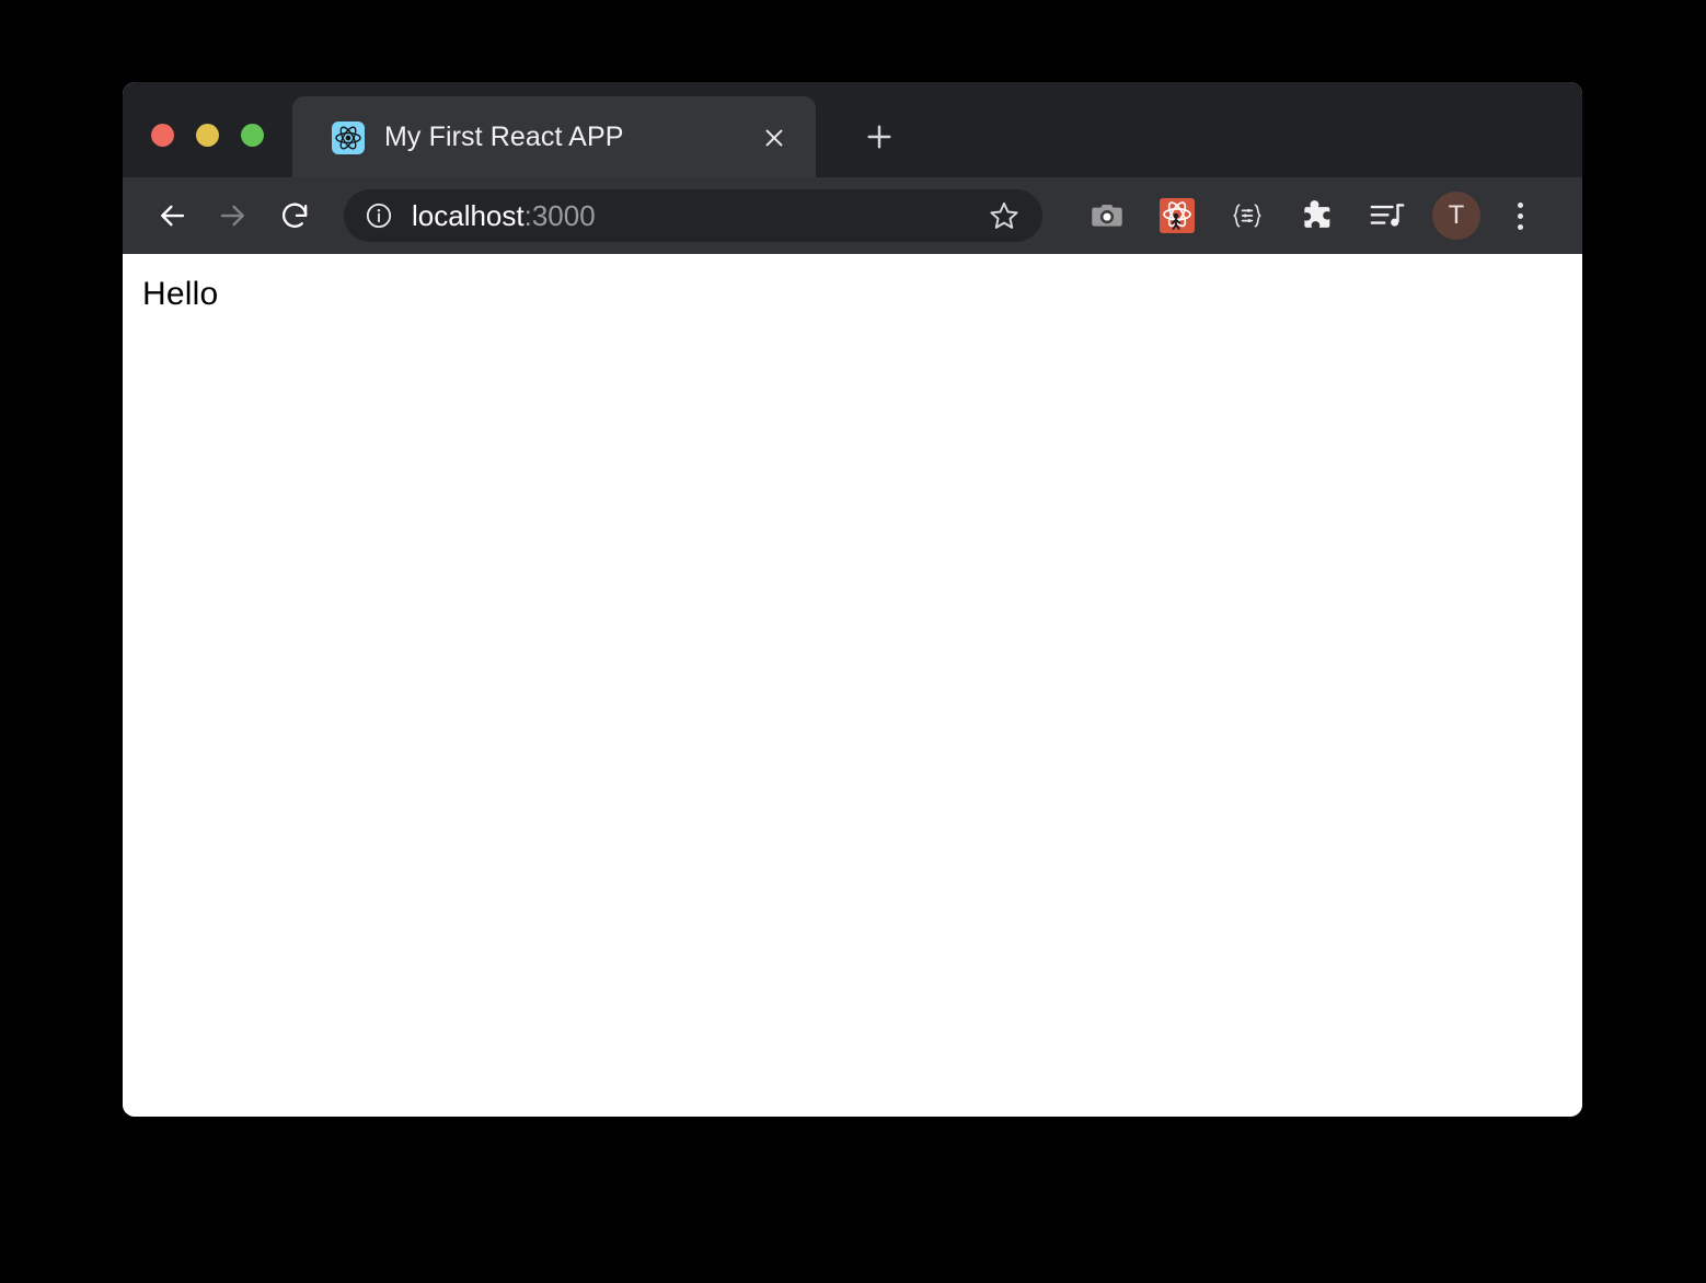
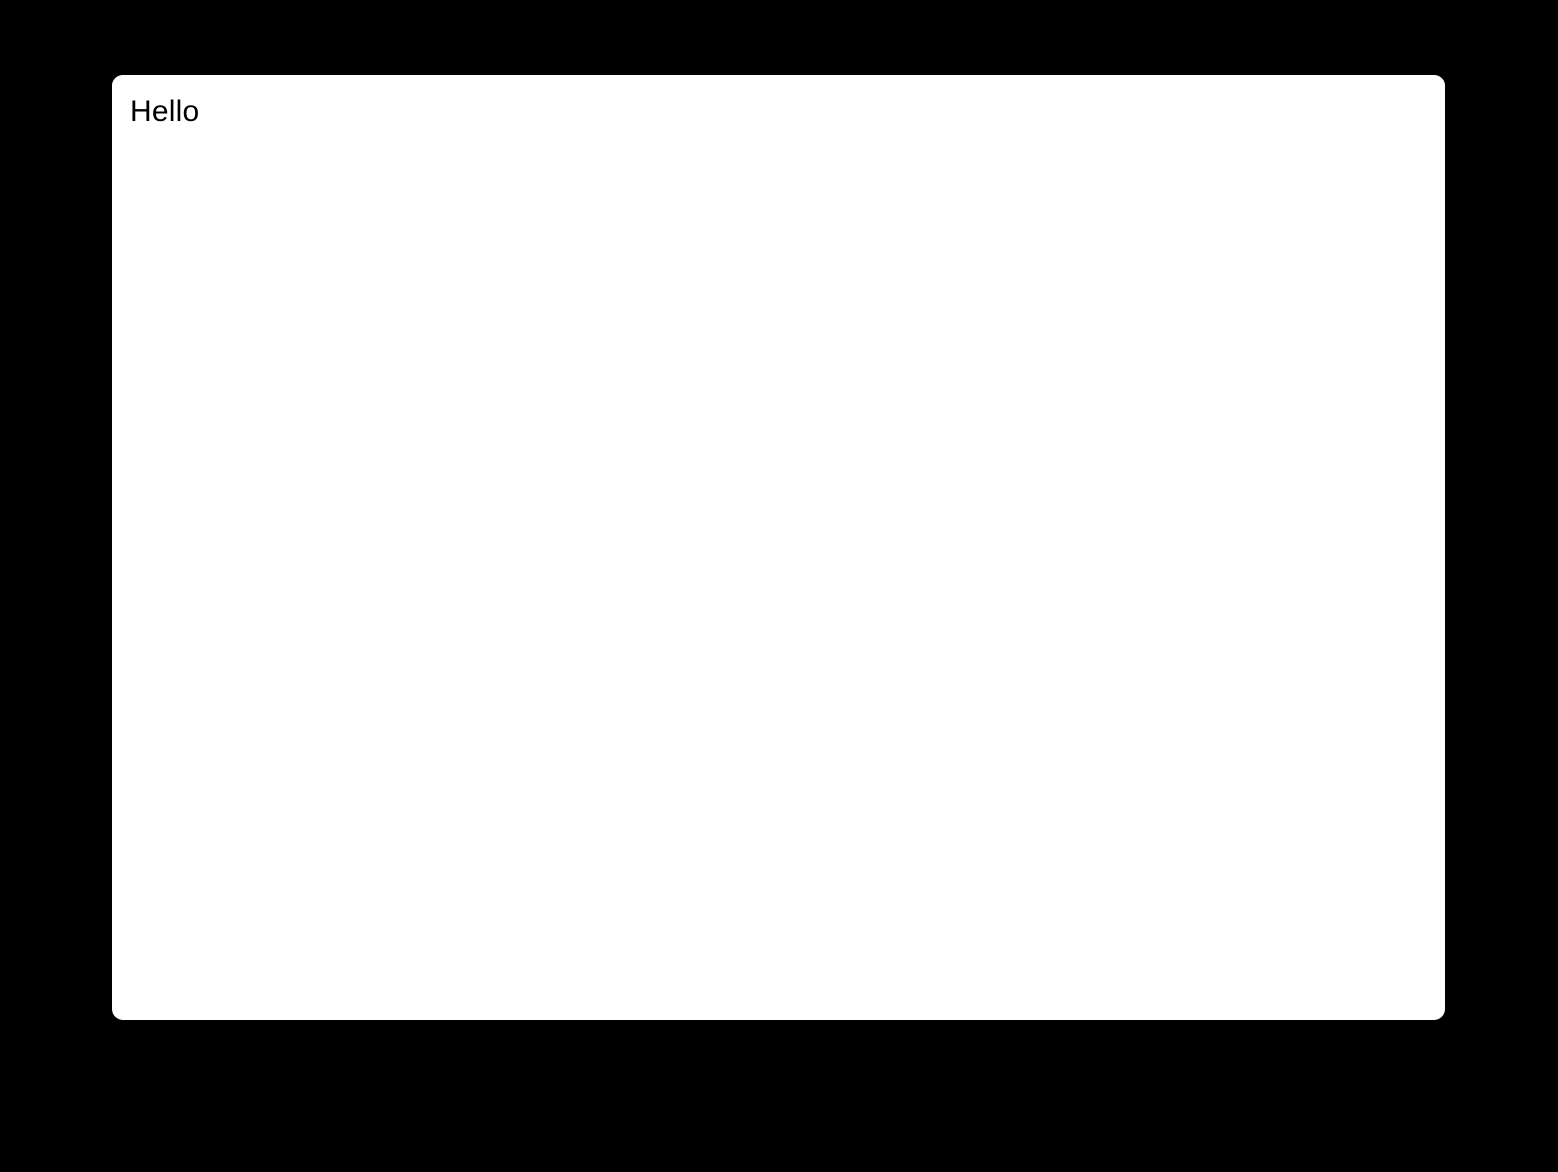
- My First React APP
- localhost:3000
- T
  Hello
